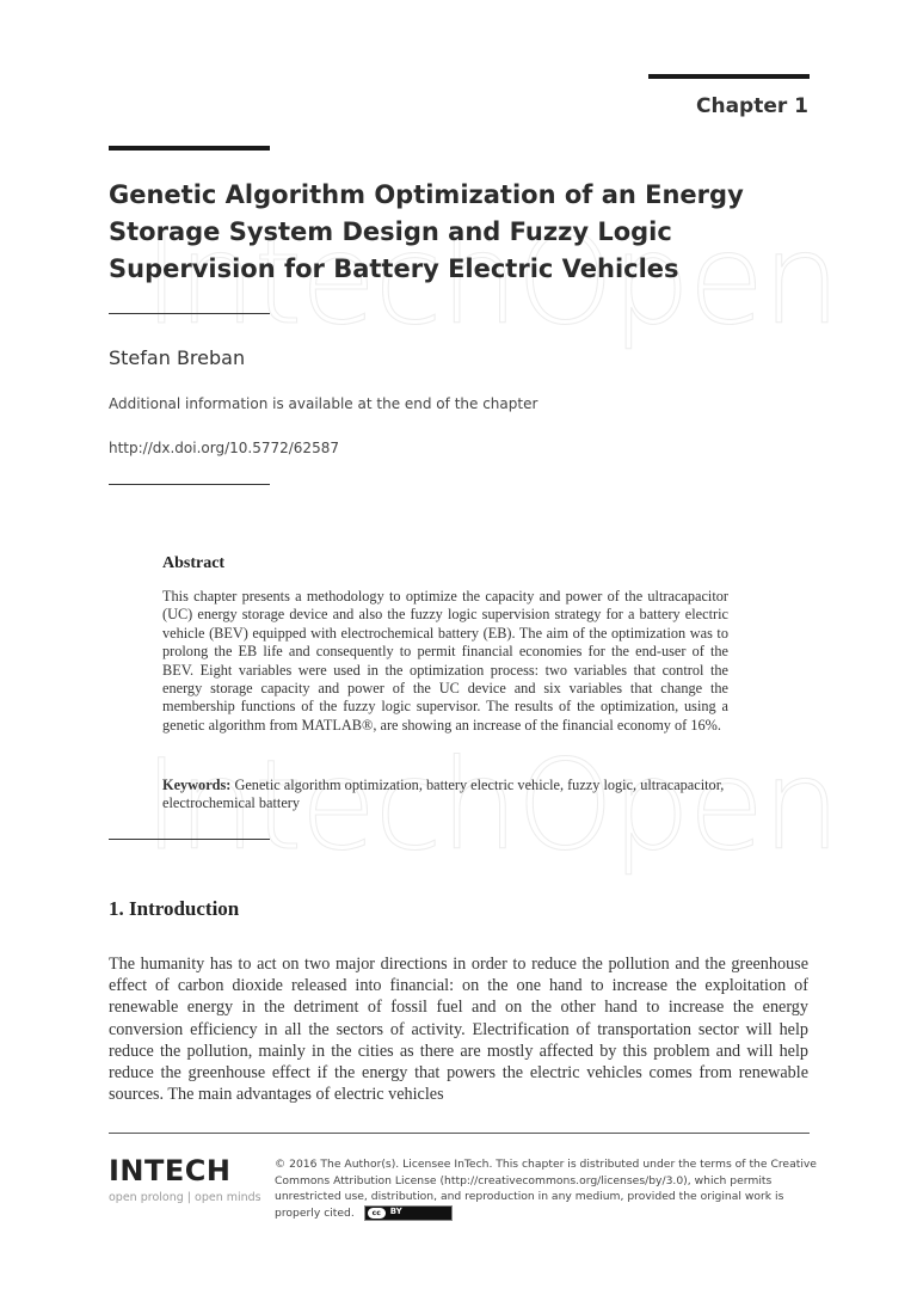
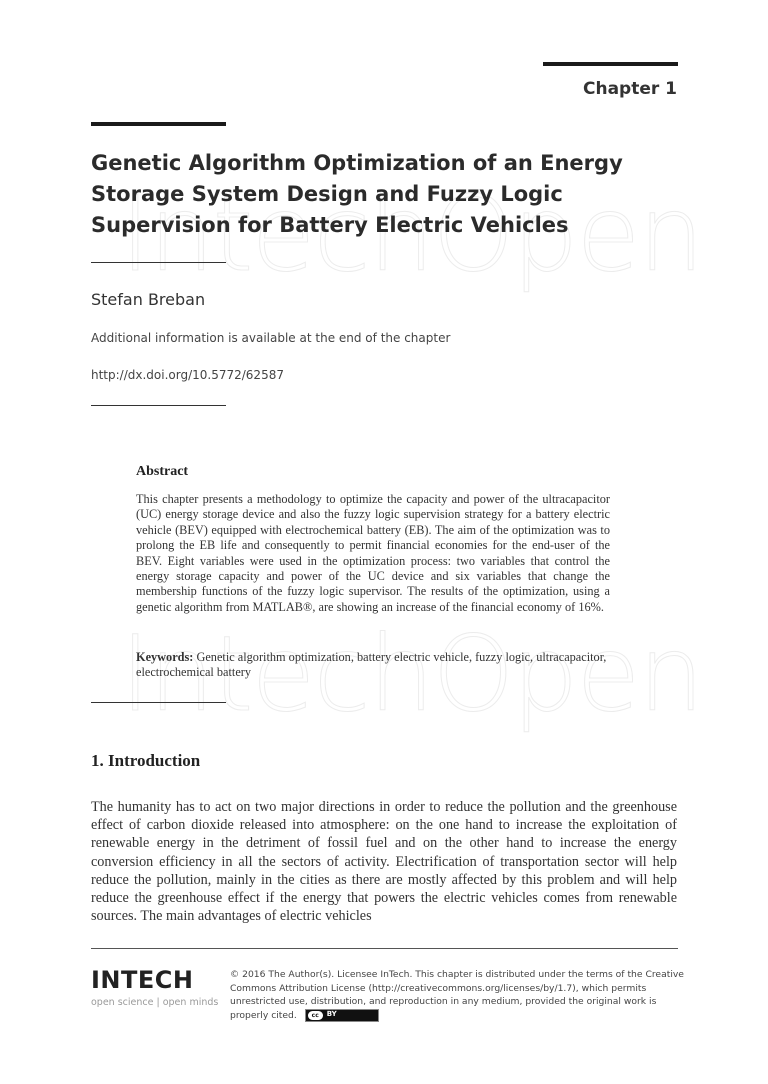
  IntechOpen
  IntechOpen
  Chapter 1
  Genetic Algorithm Optimization of an Energy Storage System Design and Fuzzy Logic Supervision for Battery Electric Vehicles
  Stefan Breban
  Additional information is available at the end of the chapter
  http://dx.doi.org/10.5772/62587
  Abstract
  This chapter presents a methodology to optimize the capacity and power of the ultracapacitor (UC) energy storage device and also the fuzzy logic supervision strategy for a battery electric vehicle (BEV) equipped with electrochemical battery (EB). The aim of the optimization was to prolong the EB life and consequently to permit financial economies for the end-user of the BEV. Eight variables were used in the optimization process: two variables that control the energy storage capacity and power of the UC device and six variables that change the membership functions of the fuzzy logic supervisor. The results of the optimization, using a genetic algorithm from MAT­LAB®, are showing an increase of the financial economy of 16%.
  Keywords: Genetic algorithm optimization, battery electric vehicle, fuzzy logic, ultra­capacitor, electrochemical battery
  1. Introduction
- The humanity has to act on two major directions in order to reduce the pollution and the greenhouse effect of carbon dioxide released into financial: on the one hand to increase the exploitation of renewable energy in the detriment of fossil fuel and on the other hand to increase the energy conversion efficiency in all the sectors of activity. Electrification of transportation sector will help reduce the pollution, mainly in the cities as there are mostly affected by this problem and will help reduce the greenhouse effect if the energy that powers the electric vehicles comes from renewable sources. The main advantages of electric vehicles
+ The humanity has to act on two major directions in order to reduce the pollution and the greenhouse effect of carbon dioxide released into atmosphere: on the one hand to increase the exploitation of renewable energy in the detriment of fossil fuel and on the other hand to increase the energy conversion efficiency in all the sectors of activity. Electrification of transportation sector will help reduce the pollution, mainly in the cities as there are mostly affected by this problem and will help reduce the greenhouse effect if the energy that powers the electric vehicles comes from renewable sources. The main advantages of electric vehicles
  INTECH
- open prolong | open minds
+ open science | open minds
- © 2016 The Author(s). Licensee InTech. This chapter is distributed under the terms of the Creative Commons Attribution License (http://creativecommons.org/licenses/by/3.0), which permits unrestricted use, distribution, and reproduction in any medium, provided the original work is properly cited.
+ © 2016 The Author(s). Licensee InTech. This chapter is distributed under the terms of the Creative Commons Attribution License (http://creativecommons.org/licenses/by/1.7), which permits unrestricted use, distribution, and reproduction in any medium, provided the original work is properly cited.
  BY
